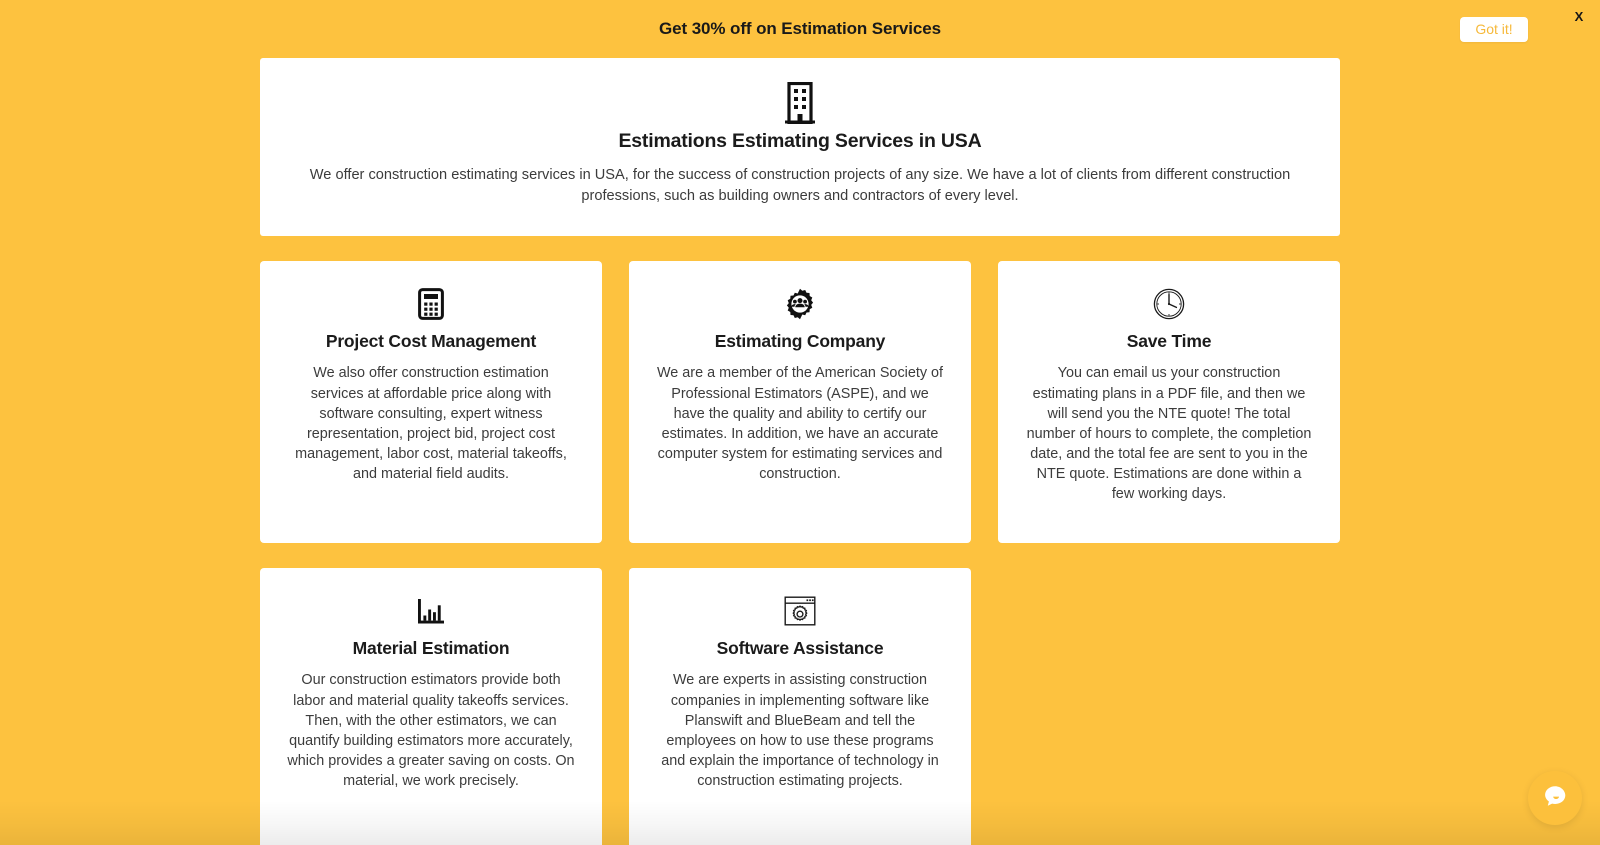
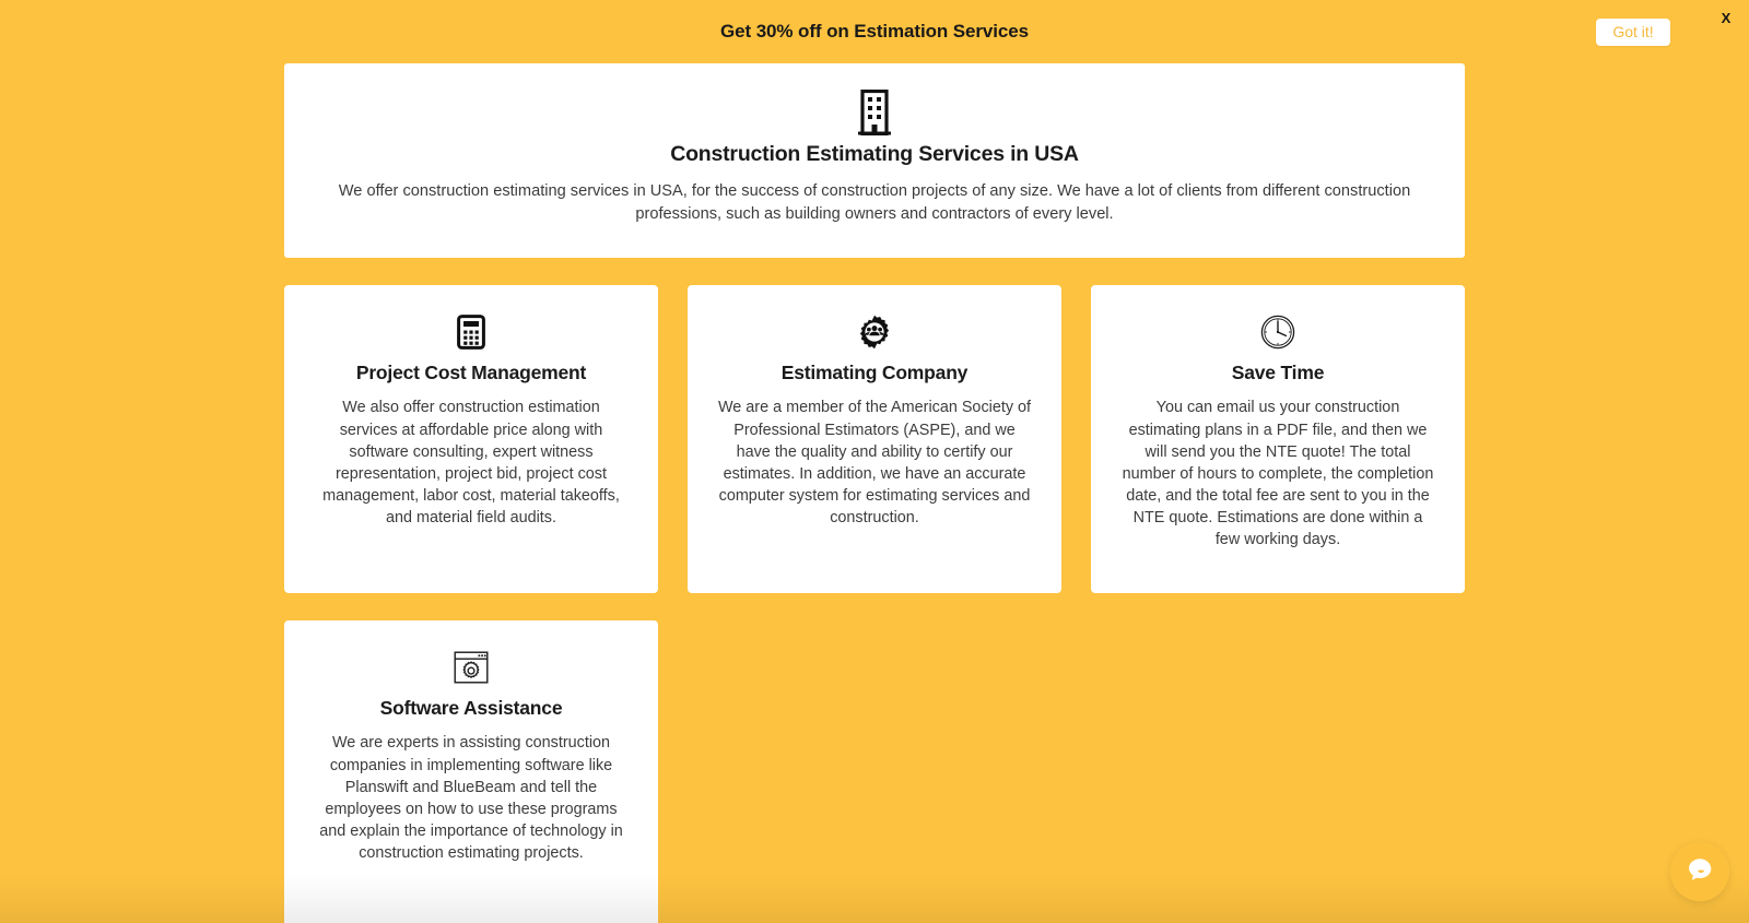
  Get 30% off on Estimation Services
  Got it!
  X
- Estimations Estimating Services in USA
+ Construction Estimating Services in USA
  We offer construction estimating services in USA, for the success of construction projects of any size. We have a lot of clients from different construction professions, such as building owners and contractors of every level.
  Project Cost Management
  We also offer construction estimation services at affordable price along with software consulting, expert witness representation, project bid, project cost management, labor cost, material takeoffs, and material field audits.
  Estimating Company
  We are a member of the American Society of Professional Estimators (ASPE), and we have the quality and ability to certify our estimates. In addition, we have an accurate computer system for estimating services and construction.
  Save Time
  You can email us your construction estimating plans in a PDF file, and then we will send you the NTE quote! The total number of hours to complete, the completion date, and the total fee are sent to you in the NTE quote. Estimations are done within a few working days.
- Material Estimation
- Our construction estimators provide both labor and material quality takeoffs services. Then, with the other estimators, we can quantify building estimators more accurately, which provides a greater saving on costs. On material, we work precisely.
  Software Assistance
  We are experts in assisting construction companies in implementing software like Planswift and BlueBeam and tell the employees on how to use these programs and explain the importance of technology in construction estimating projects.
